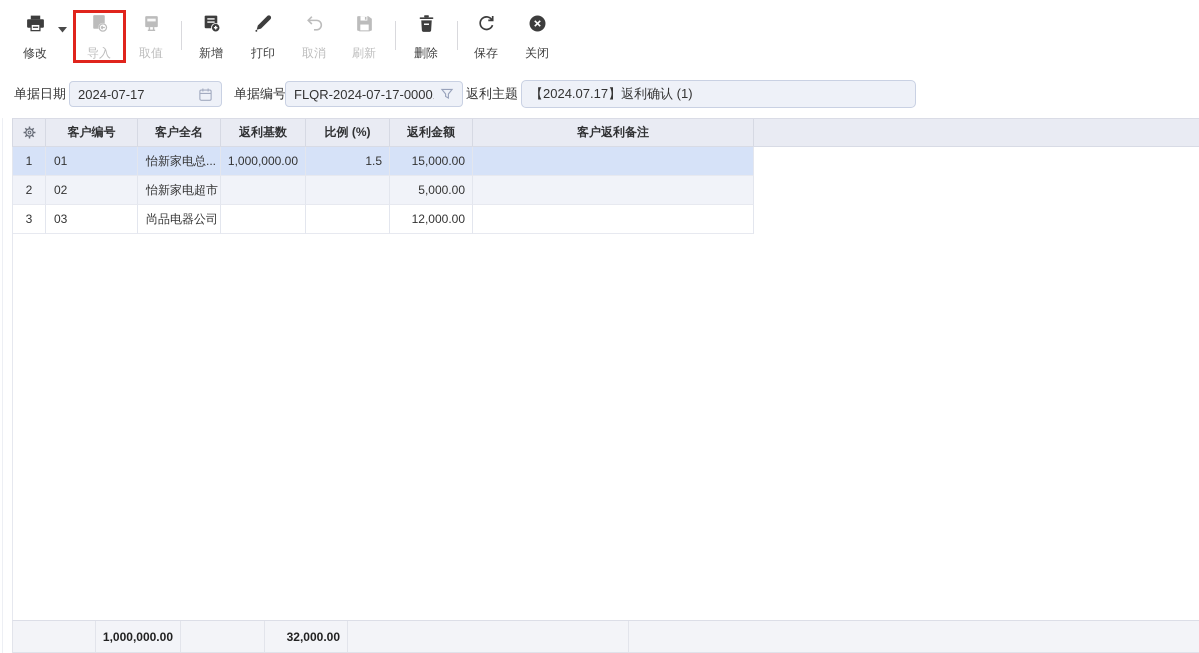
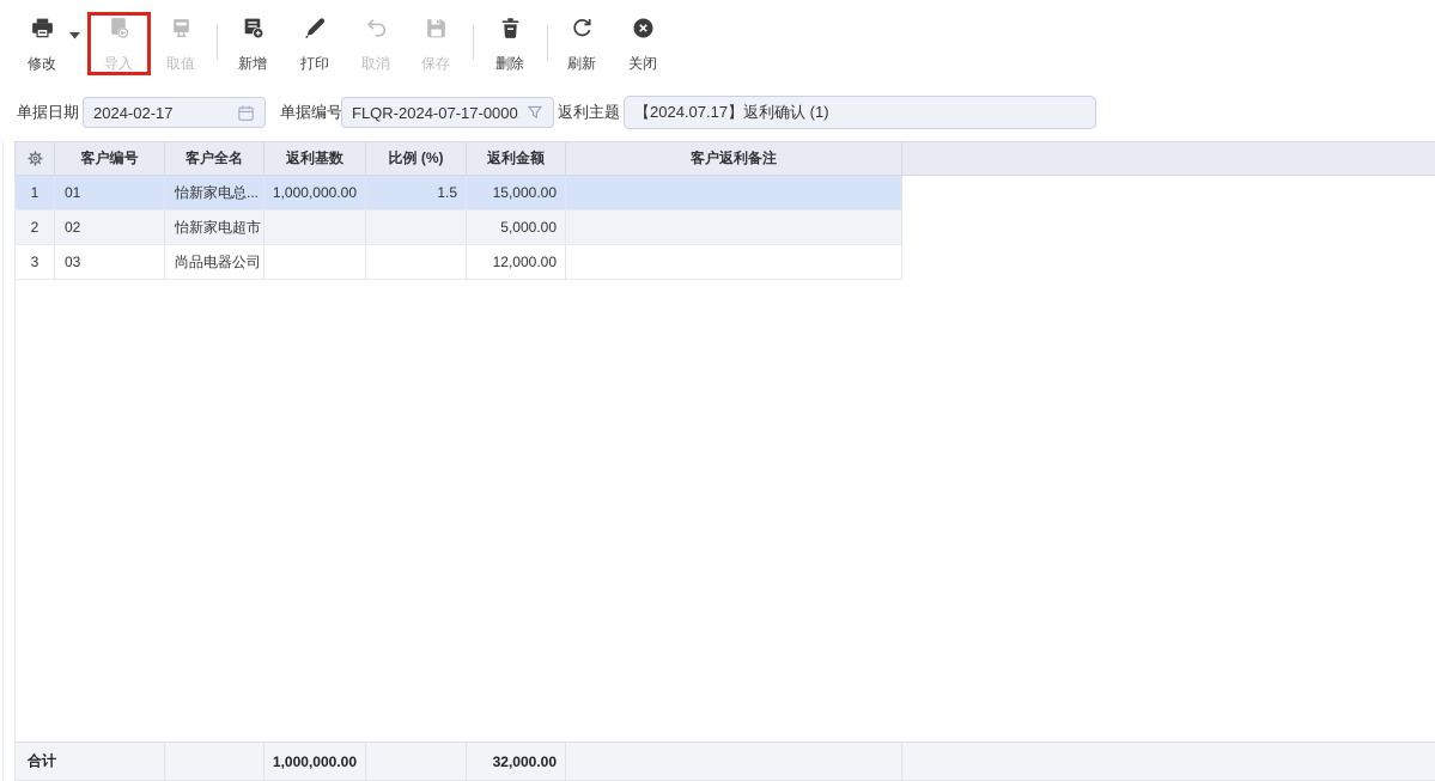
  修改
  导入
  取值
  新增
  打印
  取消
- 刷新
+ 保存
  删除
- 保存
+ 刷新
  关闭
  单据日期
- 2024-07-17
+ 2024-02-17
  单据编号
  FLQR-2024-07-17-0000
  返利主题
  【2024.07.17】返利确认 (1)
  客户编号
  客户全名
  返利基数
  比例 (%)
  返利金额
  客户返利备注
  1
  01
  怡新家电总...
  1,000,000.00
  1.5
  15,000.00
  2
  02
  怡新家电超市
  5,000.00
  3
  03
  尚品电器公司
  12,000.00
+ 合计
  1,000,000.00
  32,000.00
